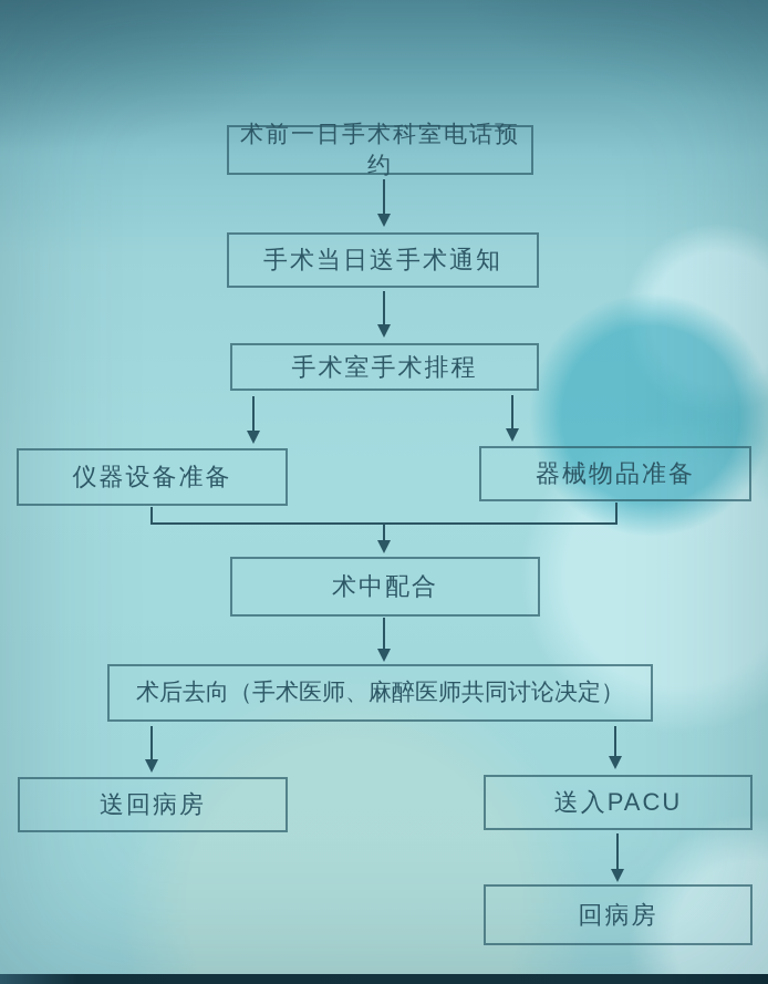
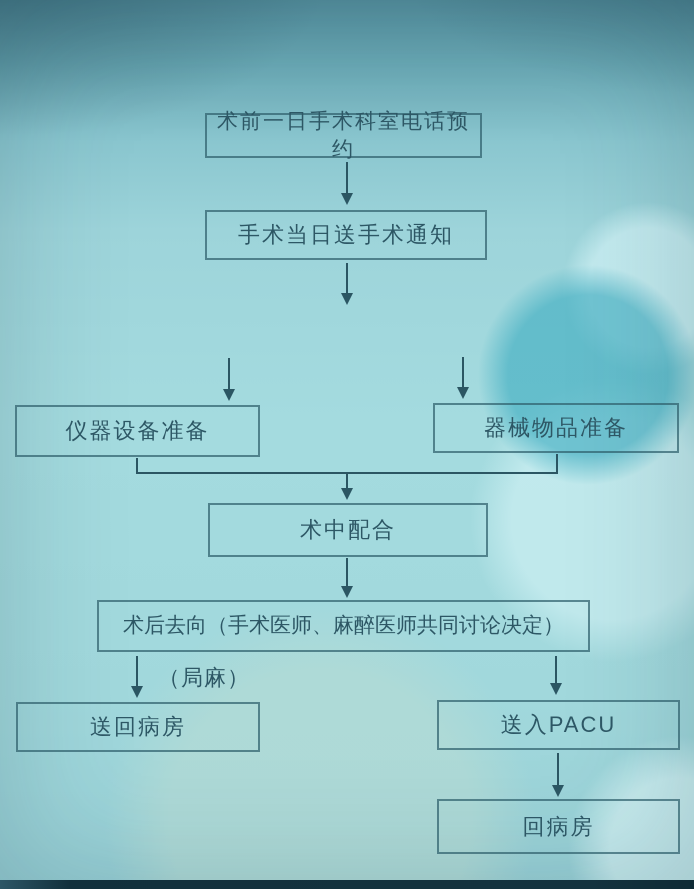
  术前一日手术科室电话预约
  手术当日送手术通知
- 手术室手术排程
  仪器设备准备
  器械物品准备
  术中配合
  术后去向（手术医师、麻醉医师共同讨论决定）
  送回病房
  送入PACU
  回病房
+ （局麻）
